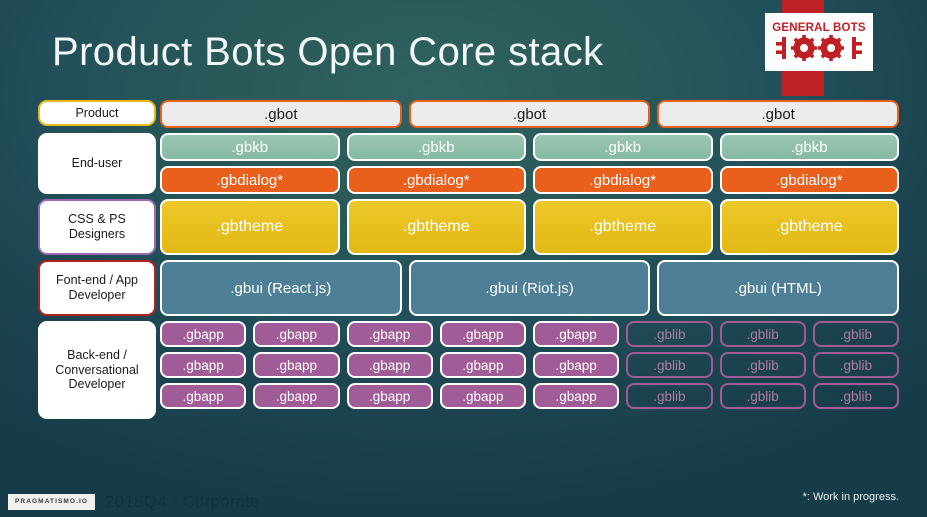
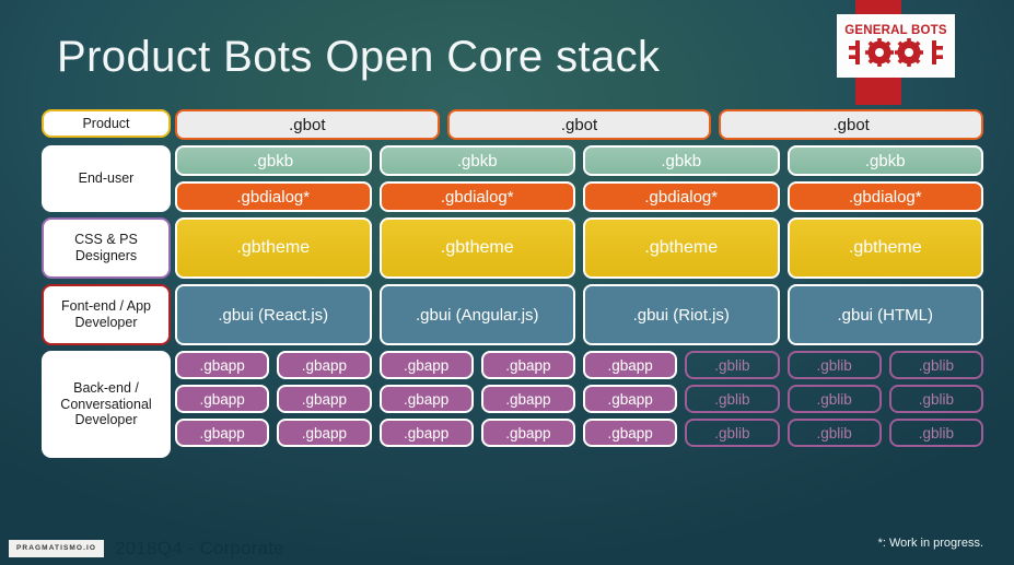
  GENERAL BOTS
  Product Bots Open Core stack
  Product
  .gbot
  .gbot
  .gbot
  End-user
  .gbkb
  .gbkb
  .gbkb
  .gbkb
  .gbdialog*
  .gbdialog*
  .gbdialog*
  .gbdialog*
  CSS & PS Designers
  .gbtheme
  .gbtheme
  .gbtheme
  .gbtheme
  Font-end / App Developer
  .gbui (React.js)
+ .gbui (Angular.js)
  .gbui (Riot.js)
  .gbui (HTML)
  Back-end / Conversational Developer
  .gbapp
  .gbapp
  .gbapp
  .gbapp
  .gbapp
  .gblib
  .gblib
  .gblib
  .gbapp
  .gbapp
  .gbapp
  .gbapp
  .gbapp
  .gblib
  .gblib
  .gblib
  .gbapp
  .gbapp
  .gbapp
  .gbapp
  .gbapp
  .gblib
  .gblib
  .gblib
  *: Work in progress.
